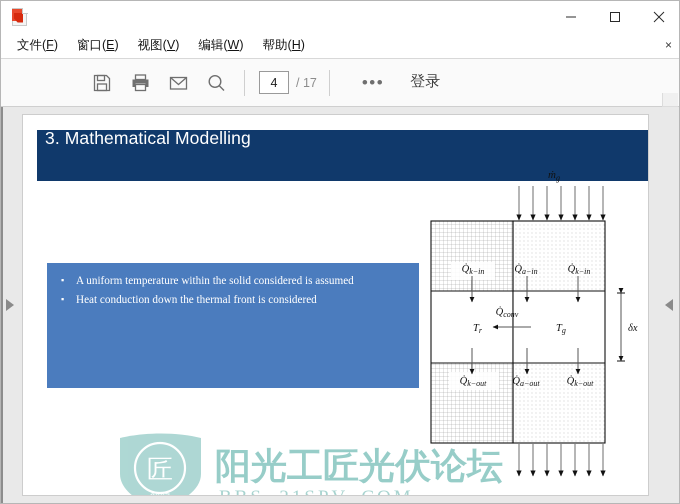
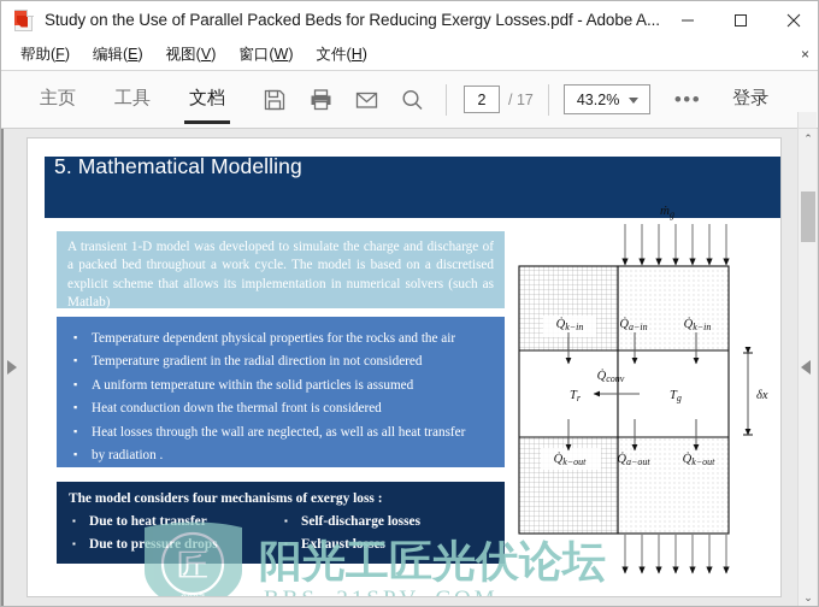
+ Study on the Use of Parallel Packed Beds for Reducing Exergy Losses.pdf - Adobe A...
- 文件(F)
+ 帮助(F)
- 窗口(E)
+ 编辑(E)
  视图(V)
- 编辑(W)
+ 窗口(W)
- 帮助(H)
+ 文件(H)
  ×
+ 主页
+ 工具
+ 文档
- 4
+ 2
  / 17
+ 43.2%
  •••
  登录
- 3. Mathematical Modelling
+ 5. Mathematical Modelling
+ A transient 1-D model was developed to simulate the charge and discharge of a packed bed throughout a work cycle. The model is based on a discretised explicit scheme that allows its implementation in numerical solvers (such as Matlab)
+ Temperature dependent physical properties for the rocks and the air
+ Temperature gradient in the radial direction in not considered
- A uniform temperature within the solid considered is assumed
+ A uniform temperature within the solid particles is assumed
  Heat conduction down the thermal front is considered
+ Heat losses through the wall are neglected, as well as all heat transfer
+ by radiation .
+ The model considers four mechanisms of exergy loss :
+ Due to heat transfer
+ Due to pressure drops
+ Self-discharge losses
+ Exhaust losses
  ṁg
  Q̇k−in
  Q̇a−in
  Q̇k−in
  Q̇conv
  Tr
  Tg
  Q̇k−out
  Q̇a−out
  Q̇k−out
  δx
  匠
  阳光工匠光伏论坛
+ ⌃
+ ⌄
